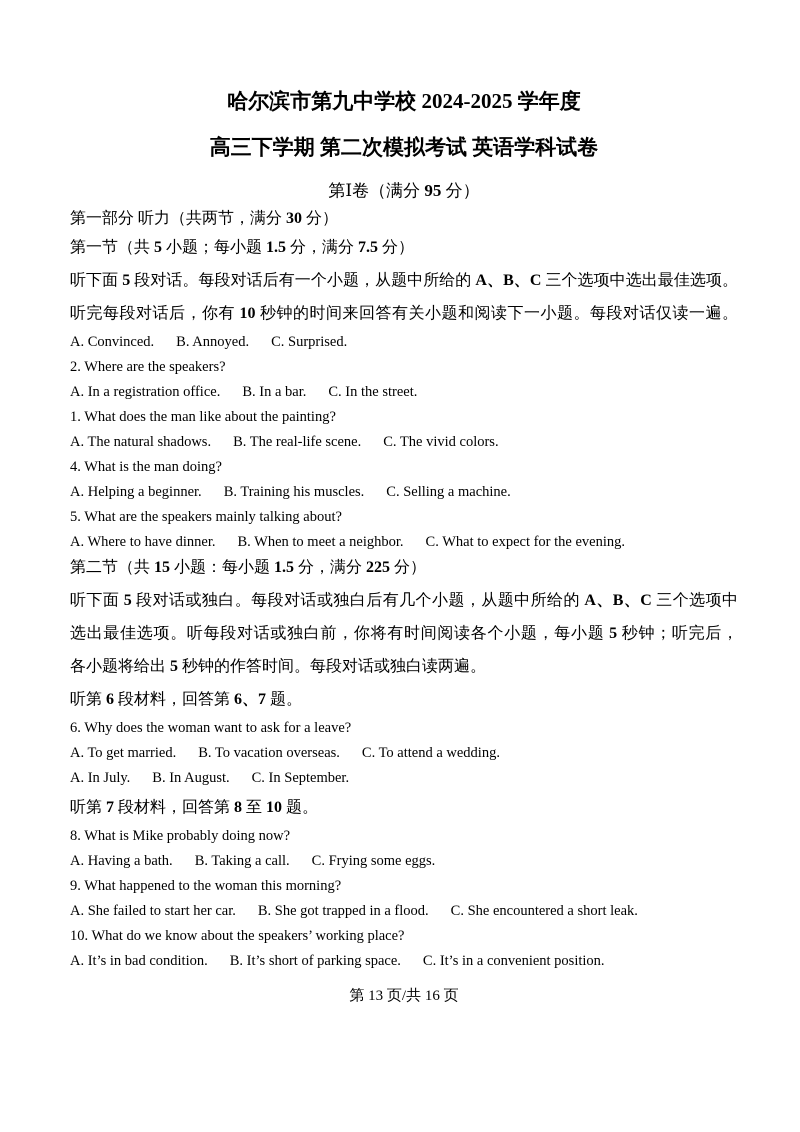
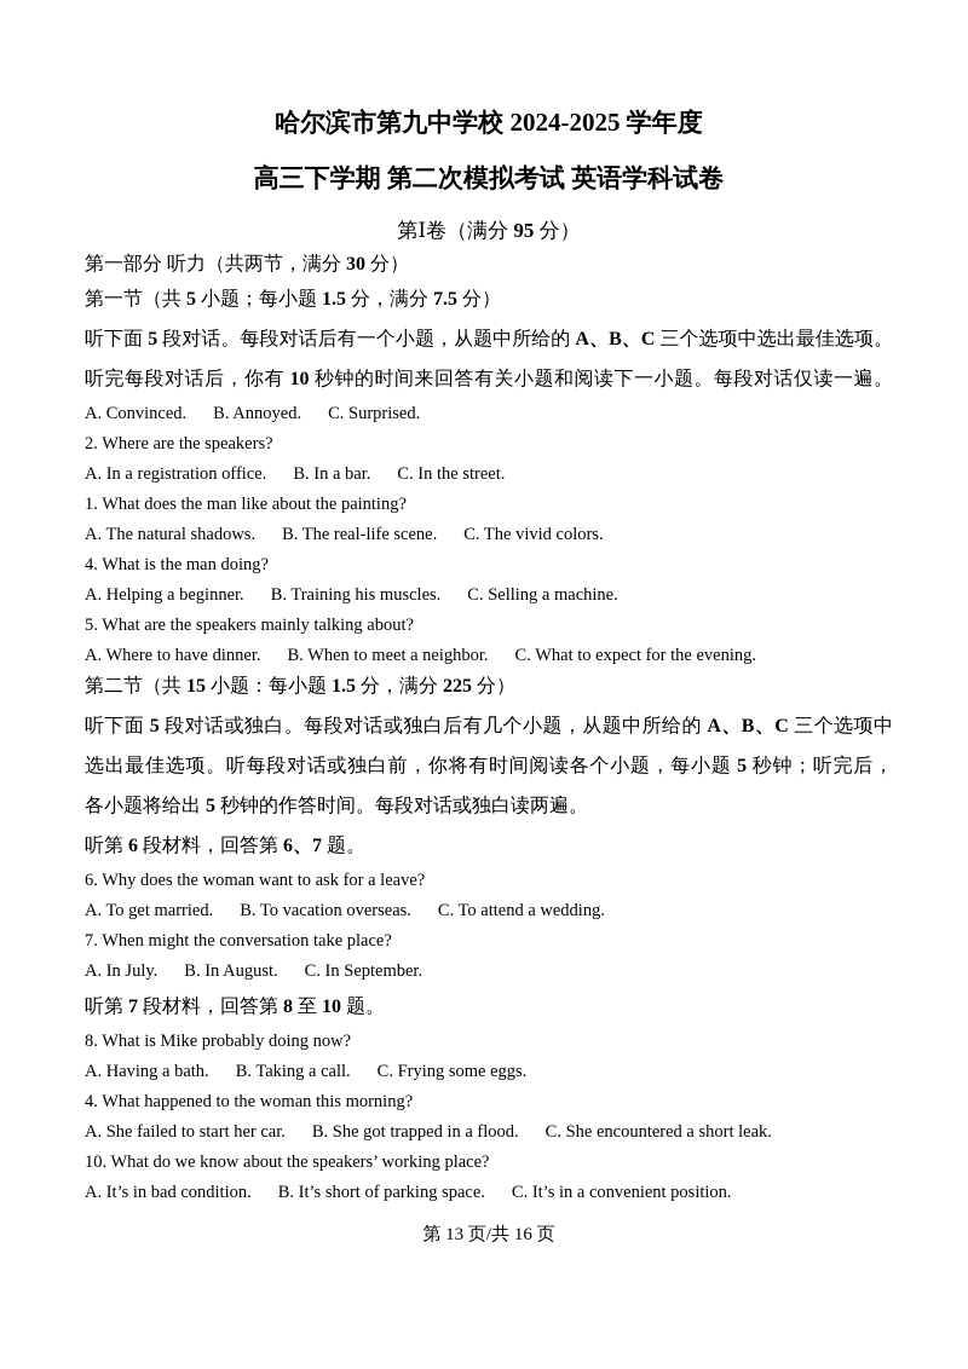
  哈尔滨市第九中学校 2024-2025 学年度
  高三下学期 第二次模拟考试 英语学科试卷
  第Ⅰ卷（满分 95 分）
  第一部分 听力（共两节，满分 30 分）
  第一节（共 5 小题；每小题 1.5 分，满分 7.5 分）
  听下面 5 段对话。每段对话后有一个小题，从题中所给的 A、B、C 三个选项中选出最佳选项。
  听完每段对话后，你有 10 秒钟的时间来回答有关小题和阅读下一小题。每段对话仅读一遍。
  A. Convinced. B. Annoyed. C. Surprised.
  2. Where are the speakers?
  A. In a registration office. B. In a bar. C. In the street.
  1. What does the man like about the painting?
  A. The natural shadows. B. The real-life scene. C. The vivid colors.
  4. What is the man doing?
  A. Helping a beginner. B. Training his muscles. C. Selling a machine.
  5. What are the speakers mainly talking about?
  A. Where to have dinner. B. When to meet a neighbor. C. What to expect for the evening.
  第二节（共 15 小题：每小题 1.5 分，满分 225 分）
  听下面 5 段对话或独白。每段对话或独白后有几个小题，从题中所给的 A、B、C 三个选项中
  选出最佳选项。听每段对话或独白前，你将有时间阅读各个小题，每小题 5 秒钟；听完后，
  各小题将给出 5 秒钟的作答时间。每段对话或独白读两遍。
  听第 6 段材料，回答第 6、7 题。
  6. Why does the woman want to ask for a leave?
  A. To get married. B. To vacation overseas. C. To attend a wedding.
+ 7. When might the conversation take place?
  A. In July. B. In August. C. In September.
  听第 7 段材料，回答第 8 至 10 题。
  8. What is Mike probably doing now?
  A. Having a bath. B. Taking a call. C. Frying some eggs.
- 9. What happened to the woman this morning?
+ 4. What happened to the woman this morning?
  A. She failed to start her car. B. She got trapped in a flood. C. She encountered a short leak.
  10. What do we know about the speakers’ working place?
  A. It’s in bad condition. B. It’s short of parking space. C. It’s in a convenient position.
  第 13 页/共 16 页
